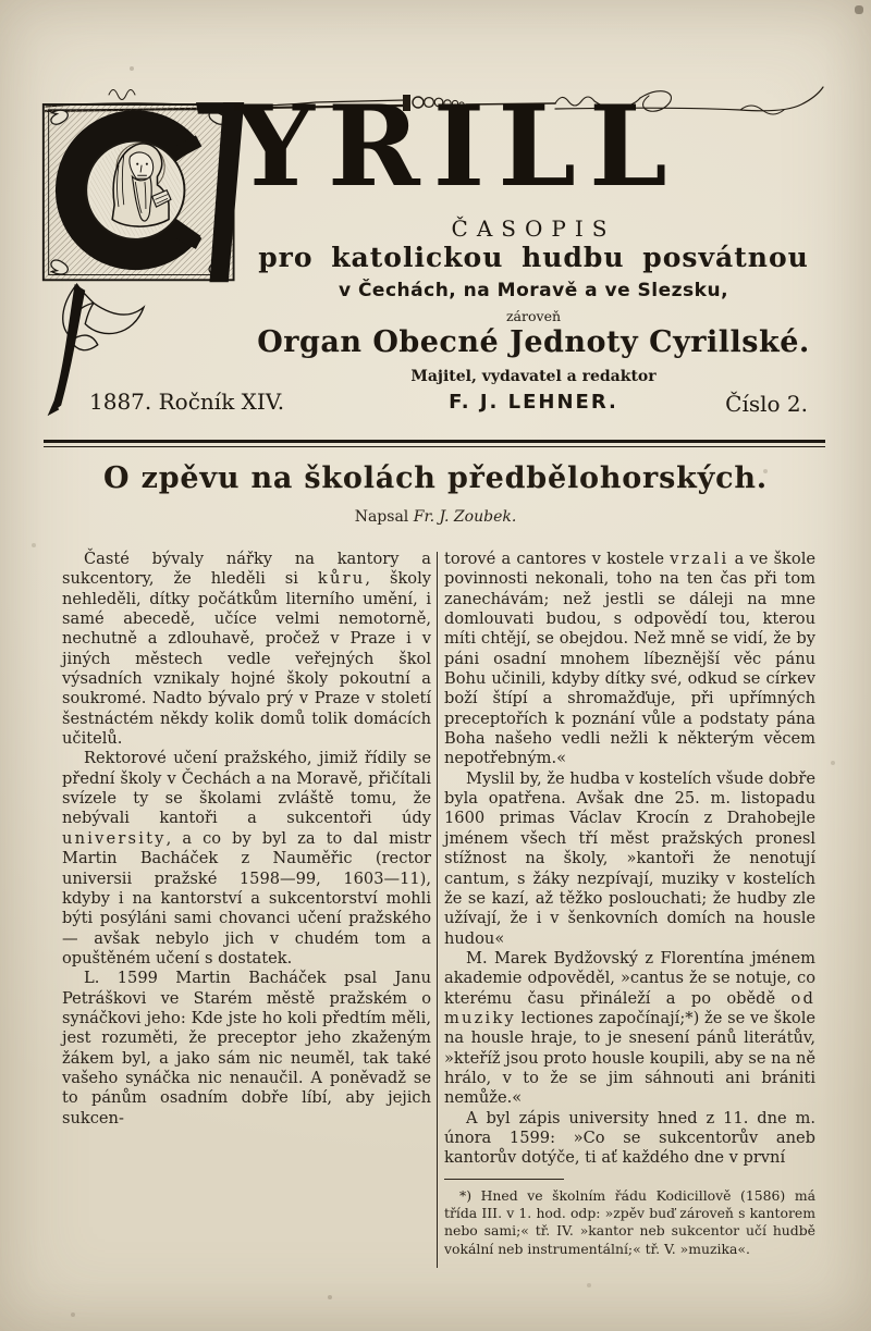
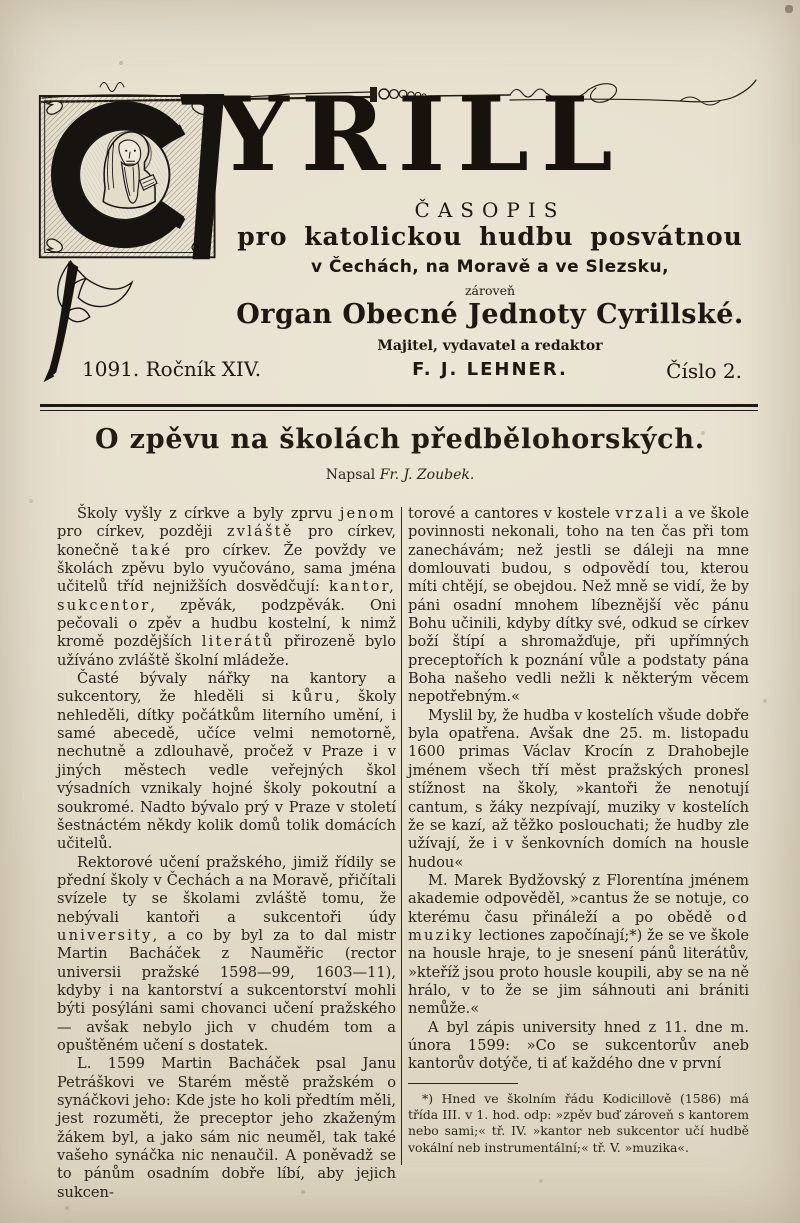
  YRILL
  ČASOPIS
  pro katolickou hudbu posvátnou
  v Čechách, na Moravě a ve Slezsku,
  zároveň
  Organ Obecné Jednoty Cyrillské.
  Majitel, vydavatel a redaktor
  F. J. LEHNER.
- 1887. Ročník XIV.
+ 1091. Ročník XIV.
  Číslo 2.
  O zpěvu na školách předbělohorských.
  Napsal Fr. J. Zoubek.
+ Školy vyšly z církve a byly zprvu jenom pro církev, později zvláště pro církev, konečně také pro církev. Že povždy ve školách zpěvu bylo vyučováno, sama jména učitelů tříd nejnižších dosvědčují: kantor, sukcentor, zpěvák, podzpěvák. Oni pečovali o zpěv a hudbu kostelní, k nimž kromě pozdějších literátů přirozeně bylo užíváno zvláště školní mládeže.
  Časté bývaly nářky na kantory a sukcentory, že hleděli si kůru, školy nehleděli, dítky počátkům literního umění, i samé abecedě, učíce velmi nemotorně, nechutně a zdlouhavě, pročež v Praze i v jiných městech vedle veřejných škol výsadních vznikaly hojné školy pokoutní a soukromé. Nadto bývalo prý v Praze v století šestnáctém někdy kolik domů tolik domácích učitelů.
  Rektorové učení pražského, jimiž řídily se přední školy v Čechách a na Moravě, přičítali svízele ty se školami zvláště tomu, že nebývali kantoři a sukcentoři údy university, a co by byl za to dal mistr Martin Bacháček z Nauměřic (rector universii pražské 1598—99, 1603—11), kdyby i na kantorství a sukcentorství mohli býti posýláni sami chovanci učení pražského — avšak nebylo jich v chudém tom a opuštěném učení s dostatek.
  L. 1599 Martin Bacháček psal Janu Petráškovi ve Starém městě pražském o synáčkovi jeho: Kde jste ho koli předtím měli, jest rozuměti, že preceptor jeho zkaženým žákem byl, a jako sám nic neuměl, tak také vašeho synáčka nic nenaučil. A poněvadž se to pánům osadním dobře líbí, aby jejich sukcen-
  torové a cantores v kostele vrzali a ve škole povinnosti nekonali, toho na ten čas při tom zanechávám; než jestli se dáleji na mne domlouvati budou, s odpovědí tou, kterou míti chtějí, se obejdou. Než mně se vidí, že by páni osadní mnohem líbeznější věc pánu Bohu učinili, kdyby dítky své, odkud se církev boží štípí a shromažďuje, při upřímných preceptořích k poznání vůle a podstaty pána Boha našeho vedli nežli k některým věcem nepotřebným.«
  Myslil by, že hudba v kostelích všude dobře byla opatřena. Avšak dne 25. m. listopadu 1600 primas Václav Krocín z Drahobejle jménem všech tří měst pražských pronesl stížnost na školy, »kantoři že nenotují cantum, s žáky nezpívají, muziky v kostelích že se kazí, až těžko poslouchati; že hudby zle užívají, že i v šenkovních domích na housle hudou«
  M. Marek Bydžovský z Florentína jménem akademie odpověděl, »cantus že se notuje, co kterému času přináleží a po obědě od muziky lectiones započínají;*) že se ve škole na housle hraje, to je snesení pánů literátův, »kteříž jsou proto housle koupili, aby se na ně hrálo, v to že se jim sáhnouti ani brániti nemůže.«
  A byl zápis university hned z 11. dne m. února 1599: »Co se sukcentorův aneb kantorův dotýče, ti ať každého dne v první
  *) Hned ve školním řádu Kodicillově (1586) má třída III. v 1. hod. odp: »zpěv buď zároveň s kantorem nebo sami;« tř. IV. »kantor neb sukcentor učí hudbě vokální neb instrumentální;« tř. V. »muzika«.
